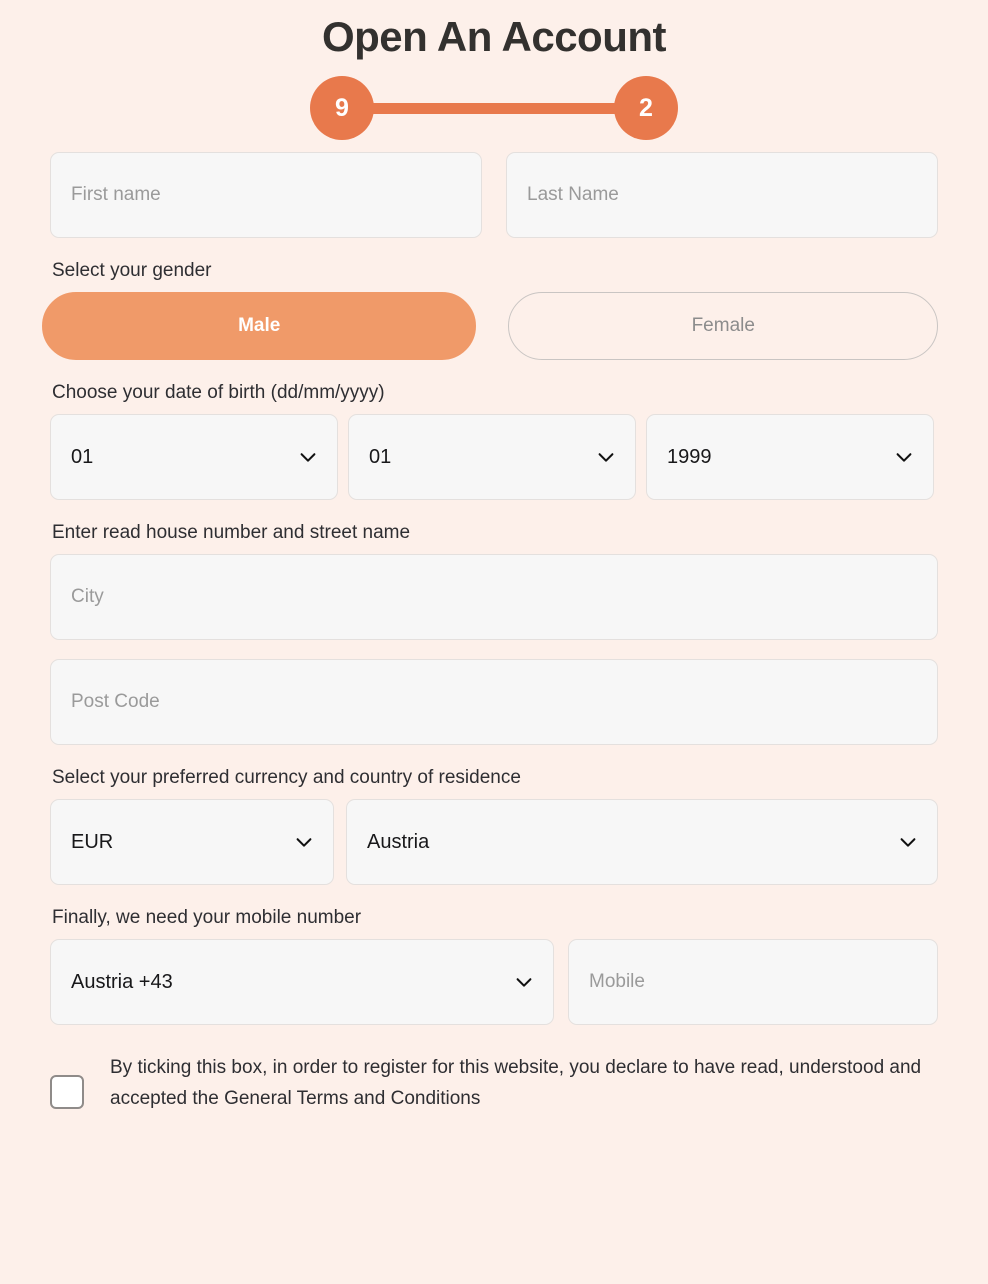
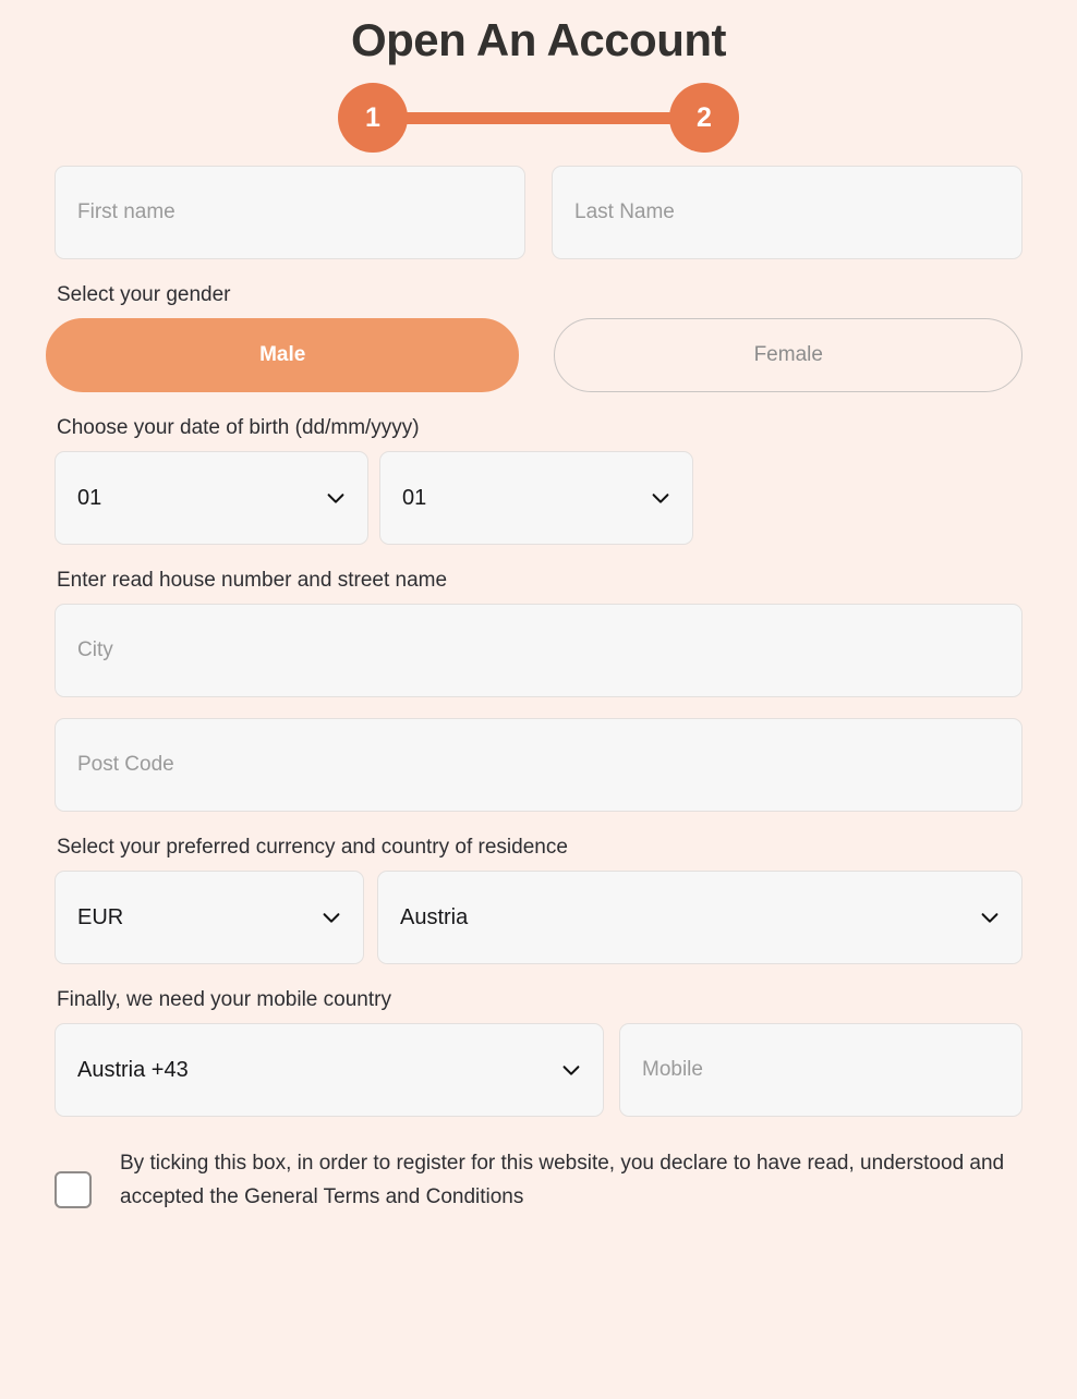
  Open An Account
- 9
+ 1
  2
  First name
  Last Name
  Select your gender
  Male
  Female
  Choose your date of birth (dd/mm/yyyy)
  01
  01
- 1999
  Enter read house number and street name
  City
  Post Code
  Select your preferred currency and country of residence
  EUR
  Austria
- Finally, we need your mobile number
+ Finally, we need your mobile country
  Austria +43
  Mobile
  By ticking this box, in order to register for this website, you declare to have read, understood and accepted the General Terms and Conditions
